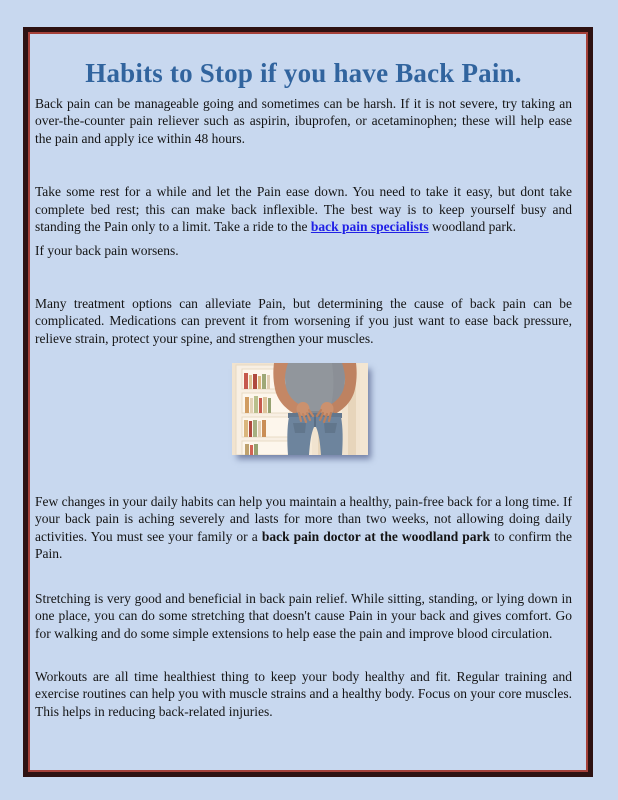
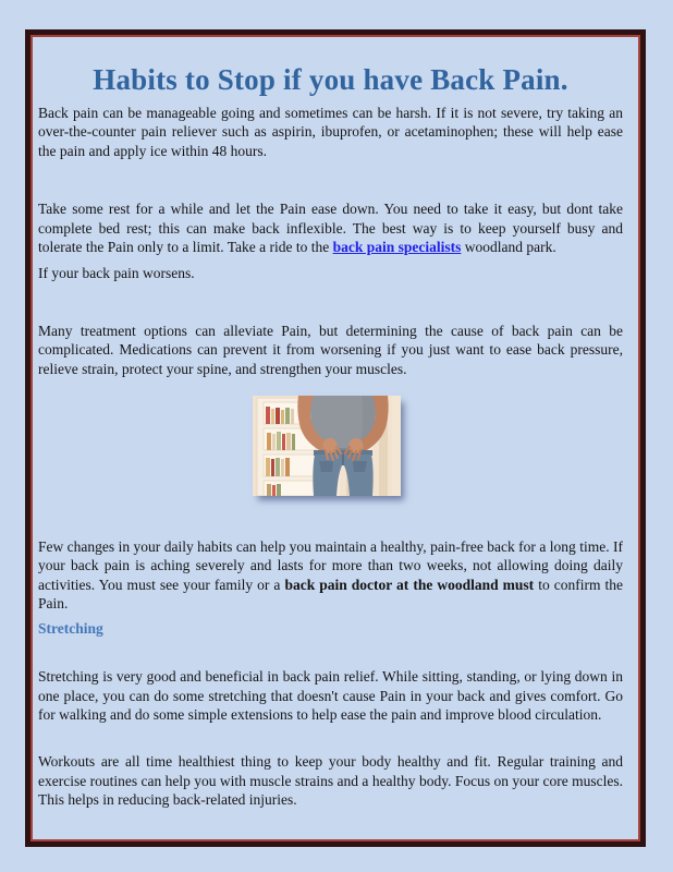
  Habits to Stop if you have Back Pain.
  Back pain can be manageable going and sometimes can be harsh. If it is not severe, try taking an over-the-counter pain reliever such as aspirin, ibuprofen, or acetaminophen; these will help ease the pain and apply ice within 48 hours.
- Take some rest for a while and let the Pain ease down. You need to take it easy, but dont take complete bed rest; this can make back inflexible. The best way is to keep yourself busy and standing the Pain only to a limit. Take a ride to the back pain specialists woodland park.
+ Take some rest for a while and let the Pain ease down. You need to take it easy, but dont take complete bed rest; this can make back inflexible. The best way is to keep yourself busy and tolerate the Pain only to a limit. Take a ride to the back pain specialists woodland park.
  If your back pain worsens.
  Many treatment options can alleviate Pain, but determining the cause of back pain can be complicated. Medications can prevent it from worsening if you just want to ease back pressure, relieve strain, protect your spine, and strengthen your muscles.
- Few changes in your daily habits can help you maintain a healthy, pain-free back for a long time. If your back pain is aching severely and lasts for more than two weeks, not allowing doing daily activities. You must see your family or a back pain doctor at the woodland park to confirm the Pain.
+ Few changes in your daily habits can help you maintain a healthy, pain-free back for a long time. If your back pain is aching severely and lasts for more than two weeks, not allowing doing daily activities. You must see your family or a back pain doctor at the woodland must to confirm the Pain.
+ Stretching
  Stretching is very good and beneficial in back pain relief. While sitting, standing, or lying down in one place, you can do some stretching that doesn't cause Pain in your back and gives comfort. Go for walking and do some simple extensions to help ease the pain and improve blood circulation.
  Workouts are all time healthiest thing to keep your body healthy and fit. Regular training and exercise routines can help you with muscle strains and a healthy body. Focus on your core muscles. This helps in reducing back-related injuries.
